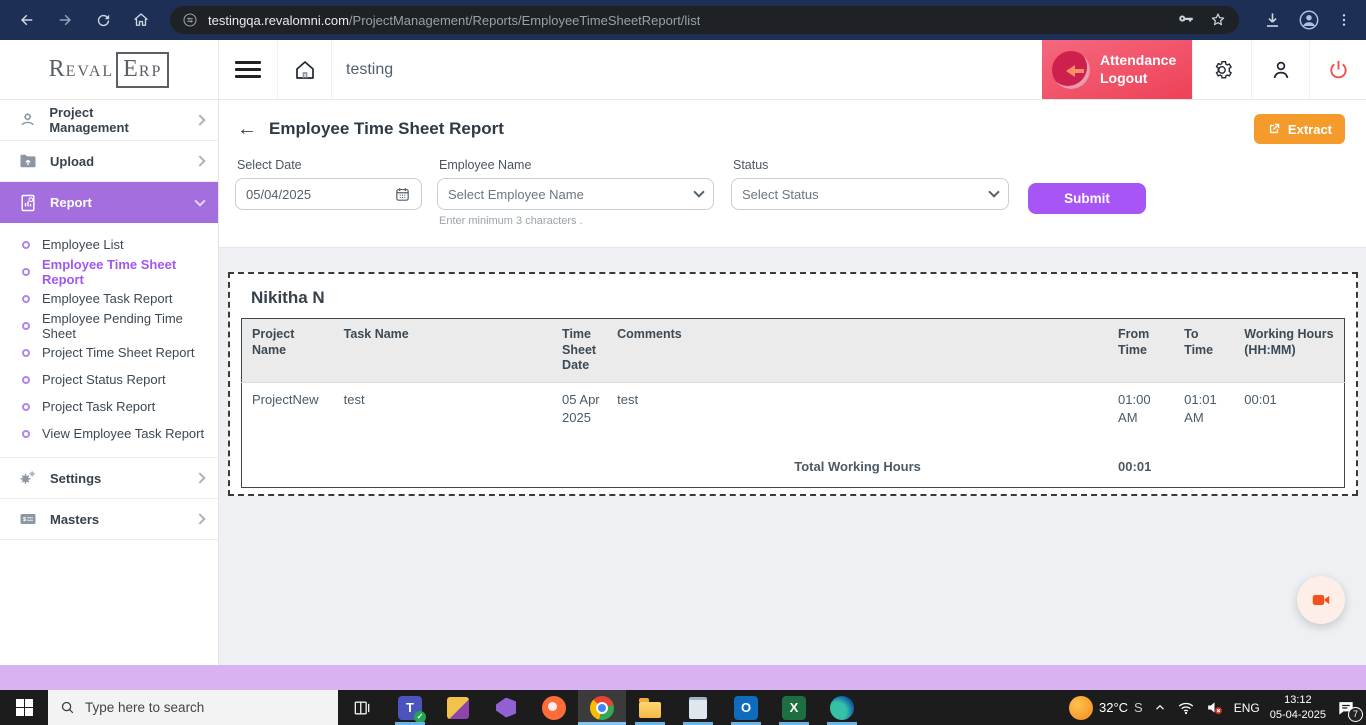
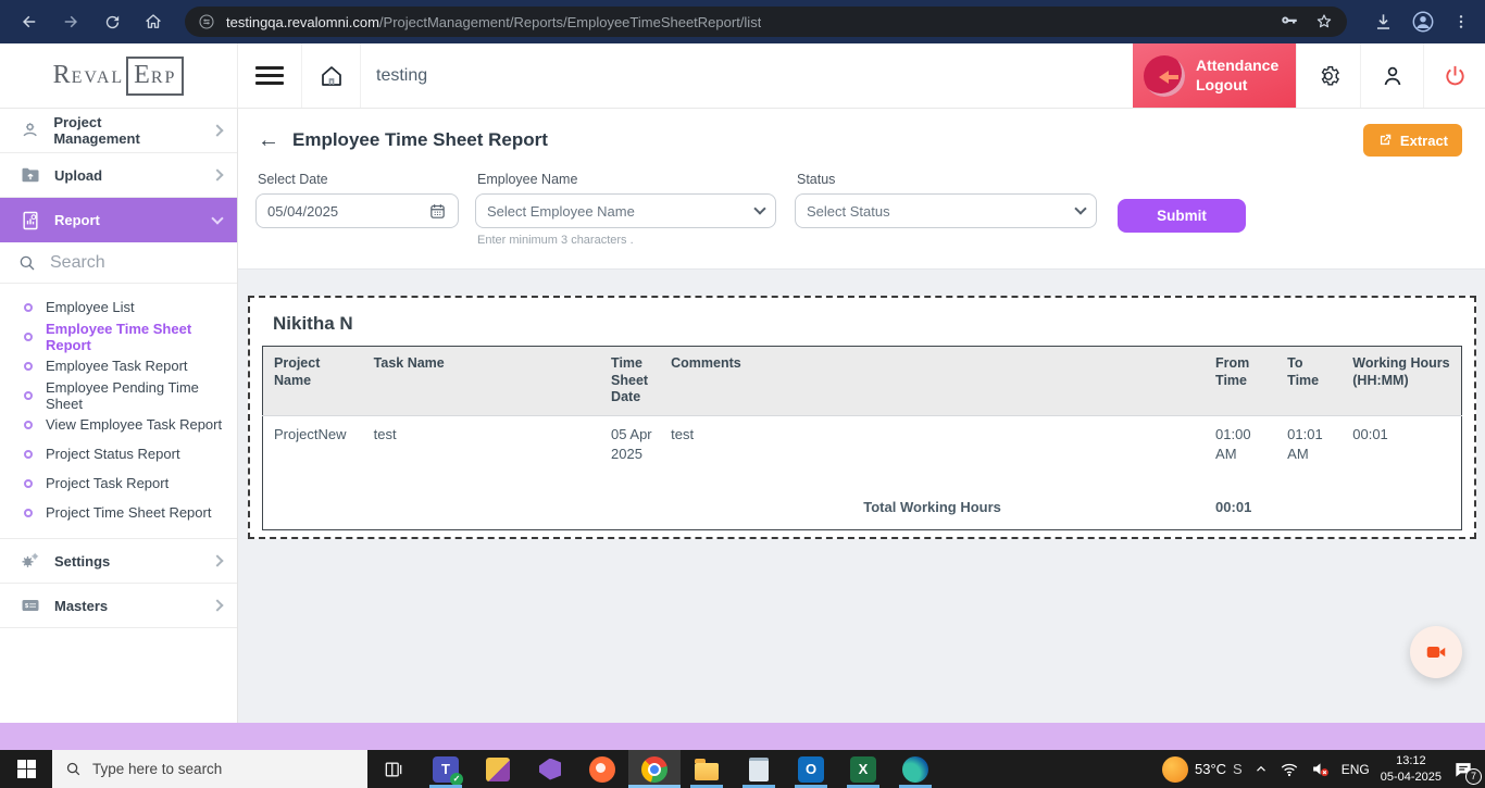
  testingqa.revalomni.com/ProjectManagement/Reports/EmployeeTimeSheetReport/list
  REVAL
  ERP
  testing
  Attendance Logout
  Project Management
  Upload
  Report
+ Search
  Employee List
  Employee Time Sheet Report
  Employee Task Report
  Employee Pending Time Sheet
- Project Time Sheet Report
+ View Employee Task Report
  Project Status Report
  Project Task Report
- View Employee Task Report
+ Project Time Sheet Report
  Settings
  Masters
  ←
  Employee Time Sheet Report
  Extract
  Select Date
  05/04/2025
  Employee Name
  Select Employee Name
  Enter minimum 3 characters .
  Status
  Select Status
  Submit
  Nikitha N
  Project Name	Task Name	Time Sheet Date	Comments	From Time	To Time	Working Hours (HH:MM)
  ProjectNew	test	05 Apr 2025	test	01:00 AM	01:01 AM	00:01
  			Total Working Hours	00:01
  Type here to search
  T
  ✓
  O
  X
- 32°C
+ 53°C
  S
  ENG
  13:12
  05-04-2025
  7
